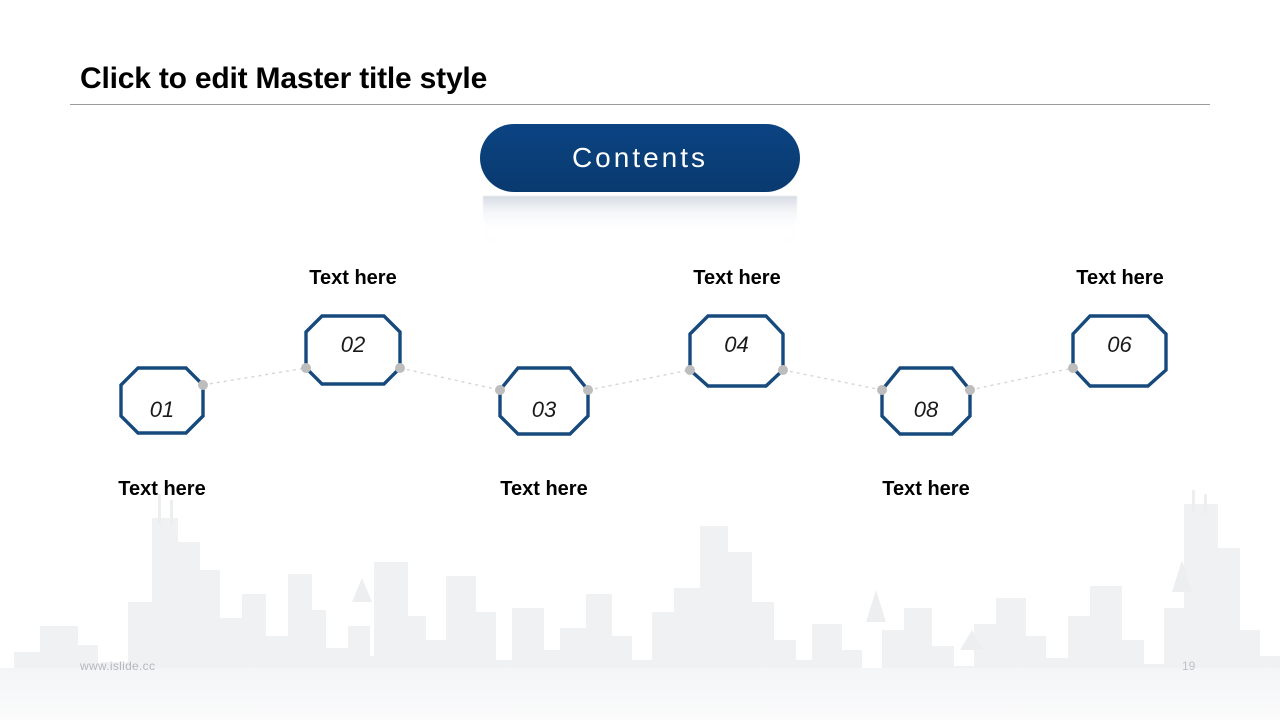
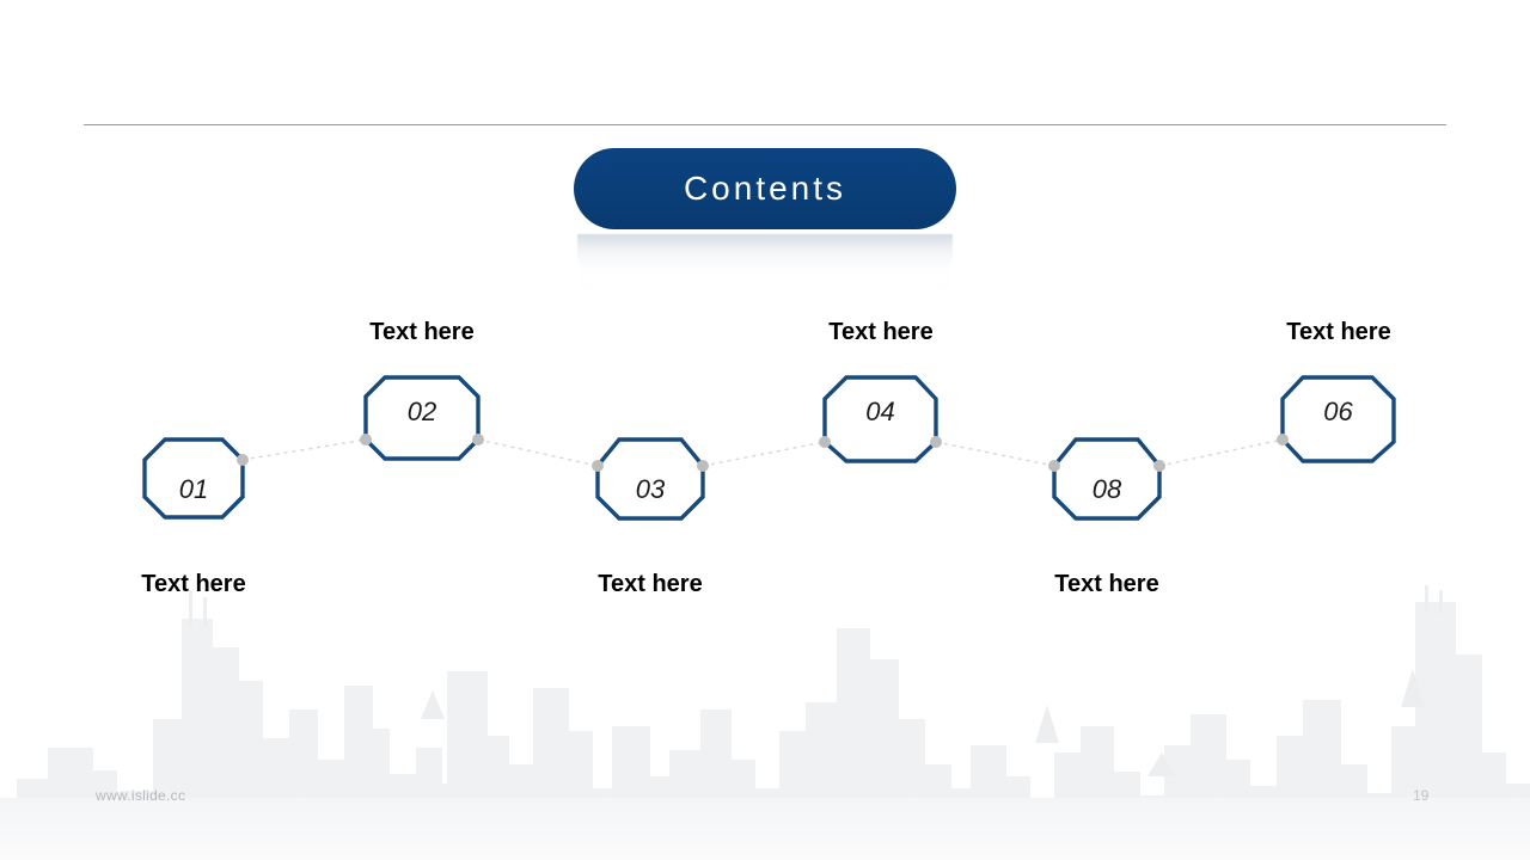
- Click to edit Master title style
  Contents
  01
  02
  03
  04
  08
  06
  Text here
  Text here
  Text here
  Text here
  Text here
  Text here
  www.islide.cc
  19
